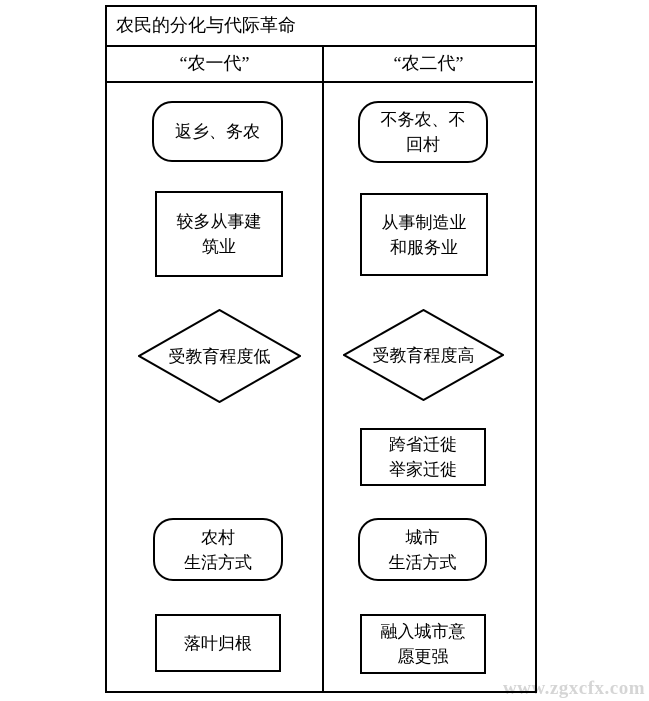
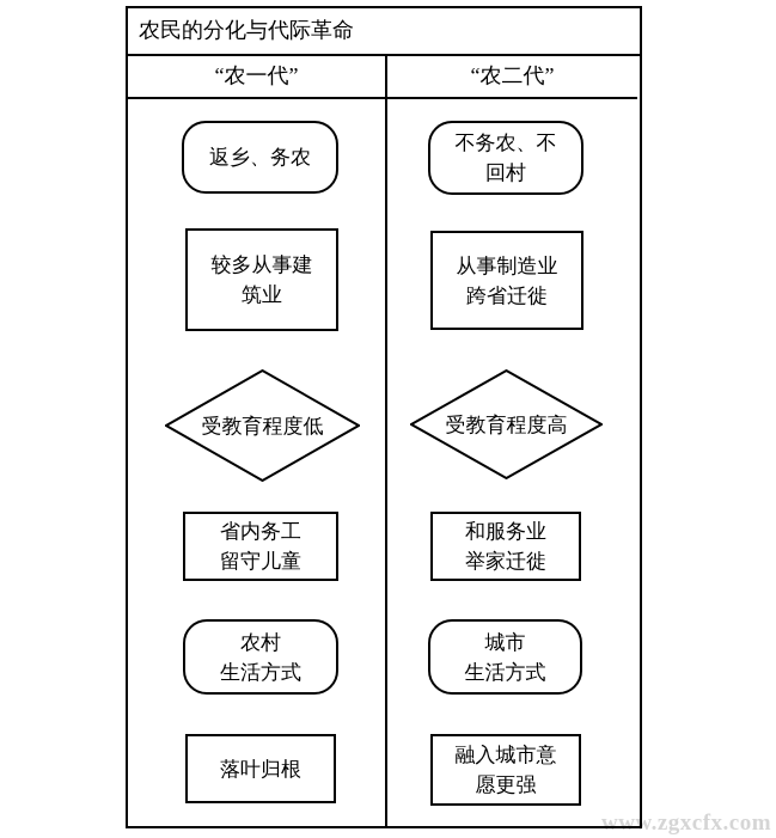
  www.zgxcfx.com
  农民的分化与代际革命
  “农一代”
  返乡、务农
  较多从事建
  筑业
  受教育程度低
+ 省内务工
+ 留守儿童
  农村
  生活方式
  落叶归根
  “农二代”
  不务农、不
  回村
  从事制造业
- 和服务业
+ 跨省迁徙
  受教育程度高
- 跨省迁徙
+ 和服务业
  举家迁徙
  城市
  生活方式
  融入城市意
  愿更强
